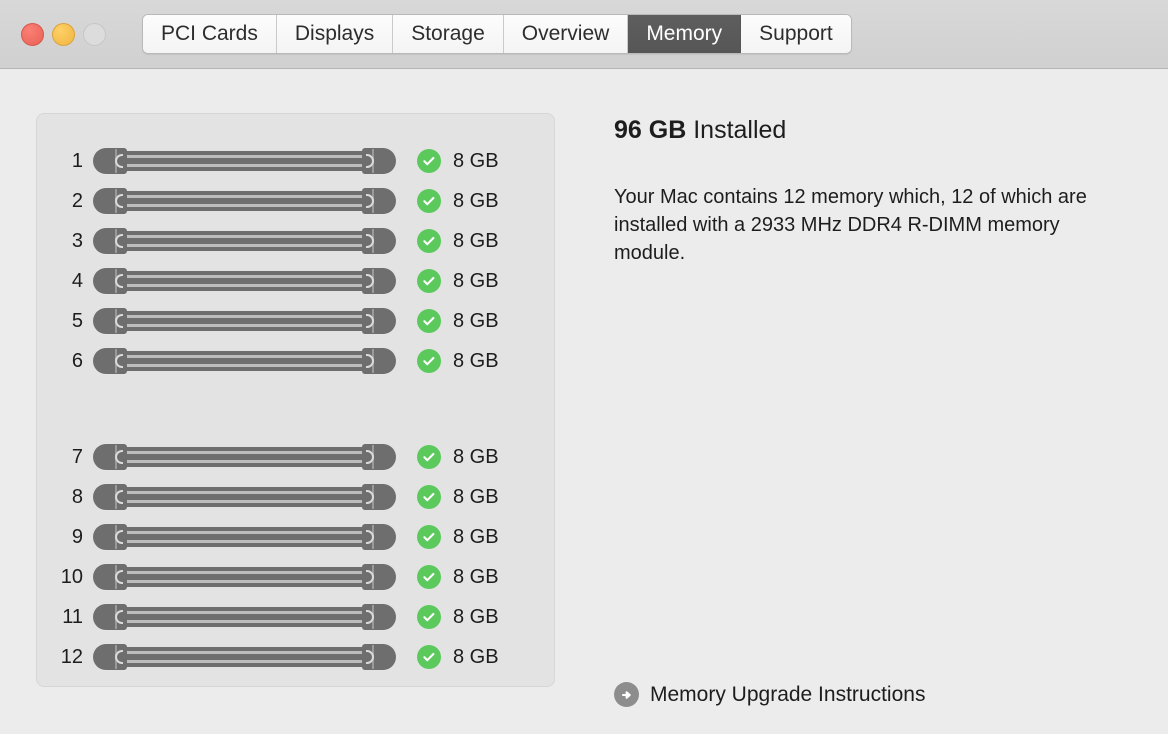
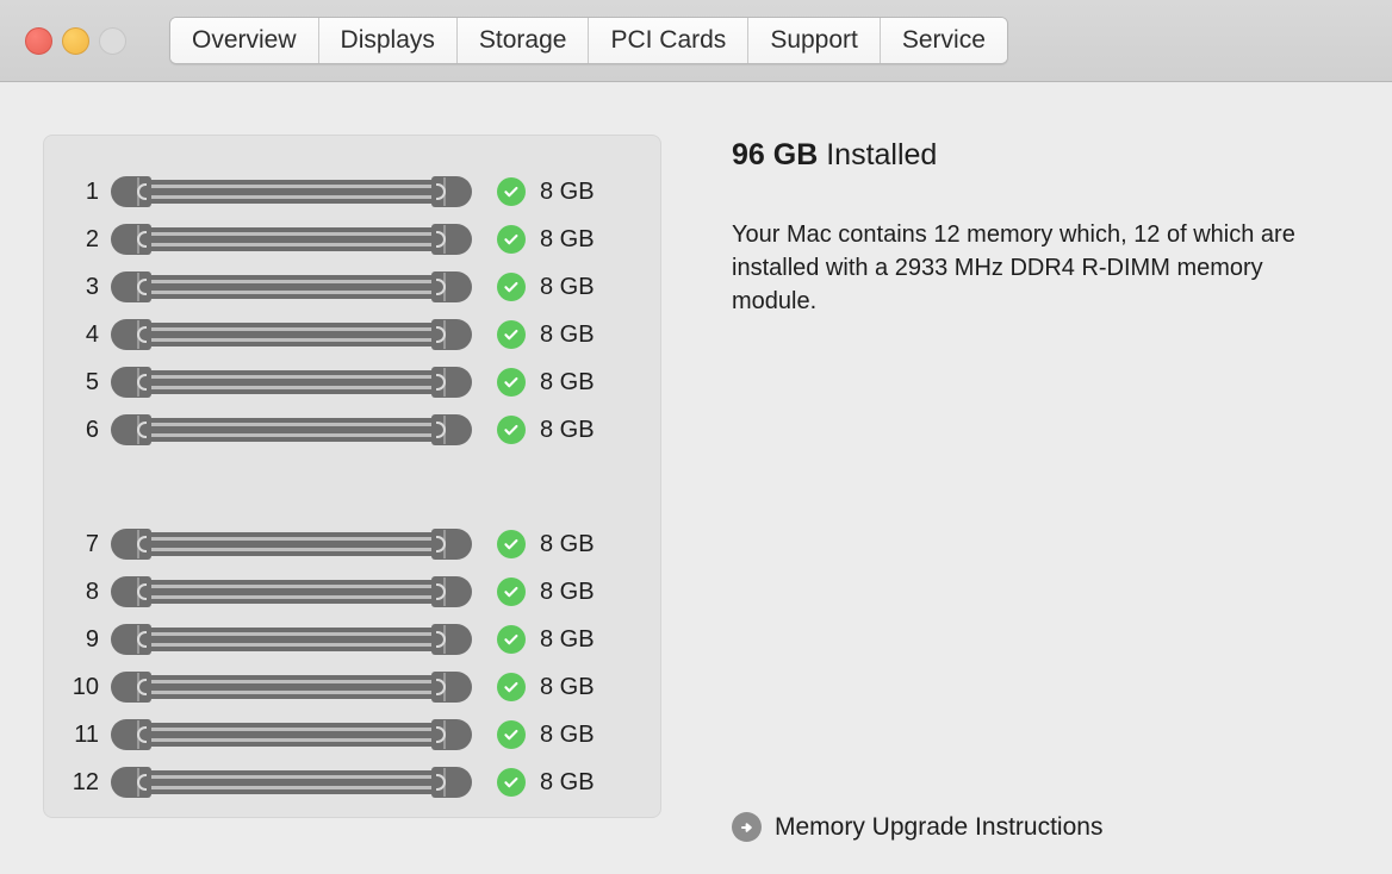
- PCI Cards
+ Overview
  Displays
  Storage
- Overview
+ PCI Cards
- Memory
  Support
+ Service
  1
  8 GB
  2
  8 GB
  3
  8 GB
  4
  8 GB
  5
  8 GB
  6
  8 GB
  7
  8 GB
  8
  8 GB
  9
  8 GB
  10
  8 GB
  11
  8 GB
  12
  8 GB
  96 GB Installed
  Your Mac contains 12 memory which, 12 of which are installed with a 2933 MHz DDR4 R-DIMM memory module.
  Memory Upgrade Instructions
